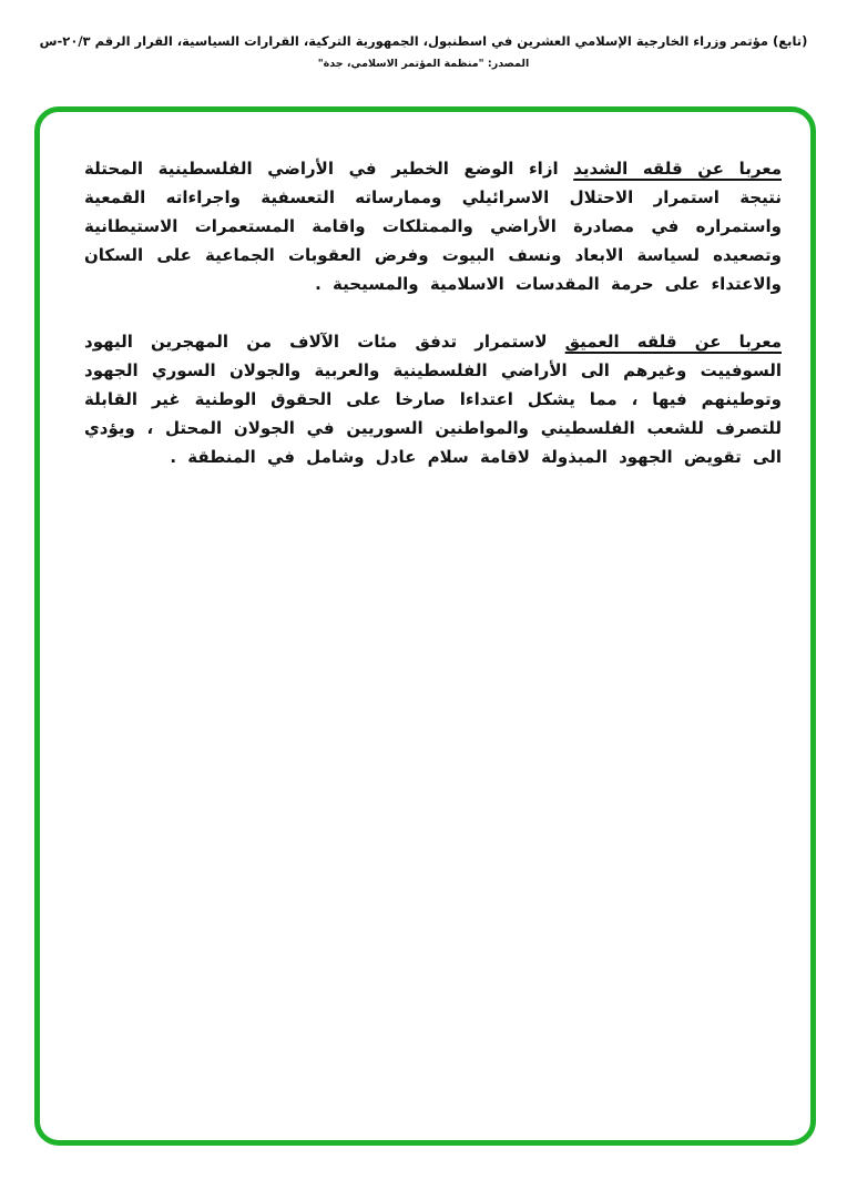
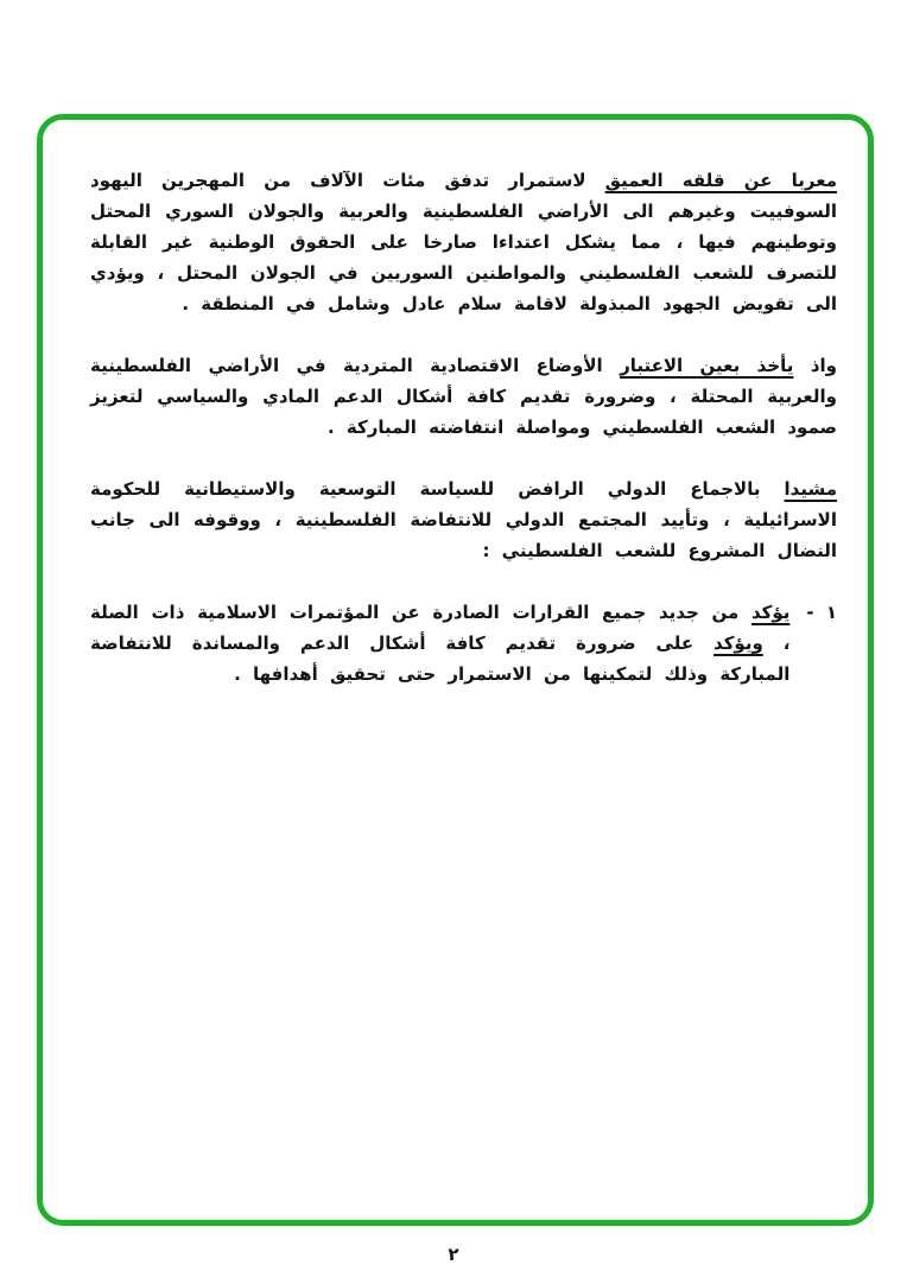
- (تابع) مؤتمر وزراء الخارجية الإسلامي العشرين في اسطنبول، الجمهورية التركية، القرارات السياسية، القرار الرقم ٢٠/٣-س
- المصدر: "منظمة المؤتمر الاسلامي، جدة"
- معربا عن قلقه الشديد ازاء الوضع الخطير في الأراضي الفلسطينية المحتلة نتيجة استمرار الاحتلال الاسرائيلي وممارساته التعسفية واجراءاته القمعية واستمراره في مصادرة الأراضي والممتلكات واقامة المستعمرات الاستيطانية وتصعيده لسياسة الابعاد ونسف البيوت وفرض العقوبات الجماعية على السكان والاعتداء على حرمة المقدسات الاسلامية والمسيحية .
- معربا عن قلقه العميق لاستمرار تدفق مئات الآلاف من المهجرين اليهود السوفييت وغيرهم الى الأراضي الفلسطينية والعربية والجولان السوري الجهود وتوطينهم فيها ، مما يشكل اعتداءا صارخا على الحقوق الوطنية غير القابلة للتصرف للشعب الفلسطيني والمواطنين السوريين في الجولان المحتل ، ويؤدي الى تقويض الجهود المبذولة لاقامة سلام عادل وشامل في المنطقة .
+ معربا عن قلقه العميق لاستمرار تدفق مئات الآلاف من المهجرين اليهود السوفييت وغيرهم الى الأراضي الفلسطينية والعربية والجولان السوري المحتل وتوطينهم فيها ، مما يشكل اعتداءا صارخا على الحقوق الوطنية غير القابلة للتصرف للشعب الفلسطيني والمواطنين السوريين في الجولان المحتل ، ويؤدي الى تقويض الجهود المبذولة لاقامة سلام عادل وشامل في المنطقة .
+ واذ يأخذ بعين الاعتبار الأوضاع الاقتصادية المتردية في الأراضي الفلسطينية والعربية المحتلة ، وضرورة تقديم كافة أشكال الدعم المادي والسياسي لتعزيز صمود الشعب الفلسطيني ومواصلة انتفاضته المباركة .
+ مشيدا بالاجماع الدولي الرافض للسياسة التوسعية والاستيطانية للحكومة الاسرائيلية ، وتأييد المجتمع الدولي للانتفاضة الفلسطينية ، ووقوفه الى جانب النضال المشروع للشعب الفلسطيني :
+ ١ -
+ يؤكد من جديد جميع القرارات الصادرة عن المؤتمرات الاسلامية ذات الصلة ، ويؤكد على ضرورة تقديم كافة أشكال الدعم والمساندة للانتفاضة المباركة وذلك لتمكينها من الاستمرار حتى تحقيق أهدافها .
+ ٢
